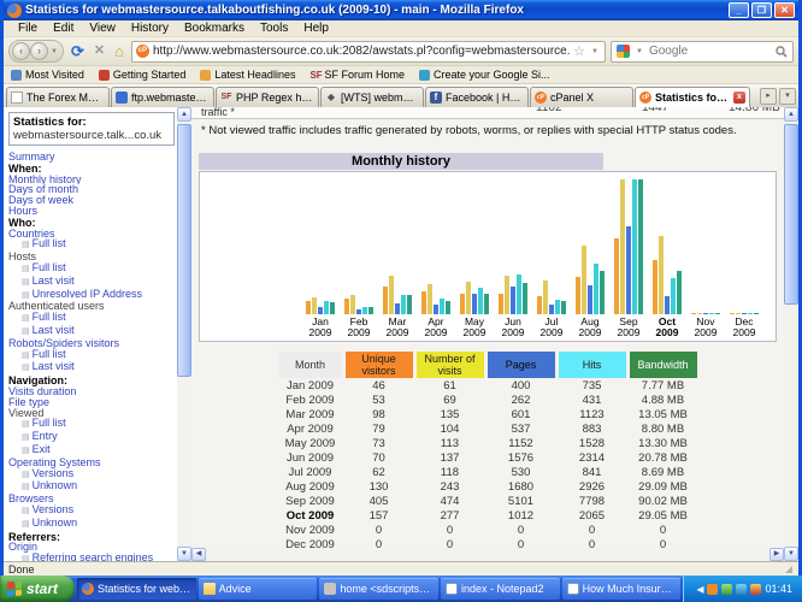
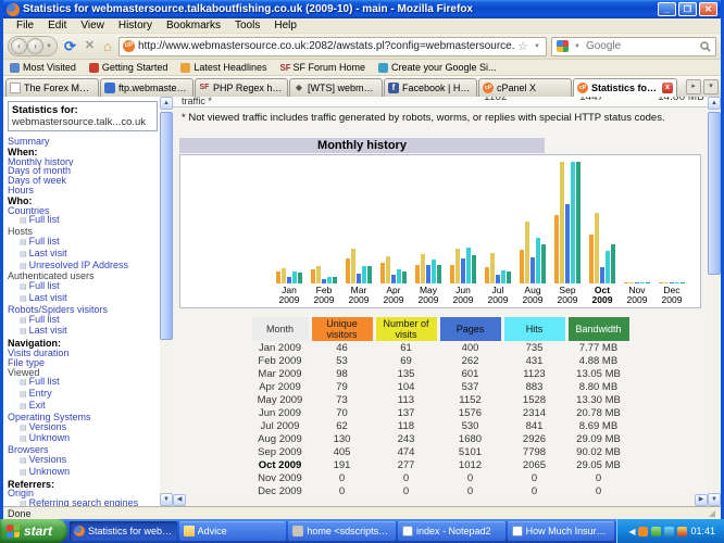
  Statistics for webmastersource.talkaboutfishing.co.uk (2009-10) - main - Mozilla Firefox
  _
  ❐
  ✕
  File
  Edit
  View
  History
  Bookmarks
  Tools
  Help
  ‹
  ›
  ⟳
  ✕
  ⌂
  http://www.webmastersource.co.uk:2082/awstats.pl?config=webmastersource.
  ☆
  Google
  Most Visited
  Getting Started
  Latest Headlines
  SF
  SF Forum Home
  Create your Google Si...
  The Forex Mark
  ftp.webmasterso
  ◆
  f
  Facebook | Hom
  cPanel X
  Statistics for ..
  Statistics for:
  webmastersource.talk...co.uk
  Summary
  When:
  Monthly history
  Days of month
  Days of week
  Hours
  Who:
  Countries
  Full list
  Hosts
  Full list
  Last visit
  Unresolved IP Address
  Authenticated users
  Full list
  Last visit
  Robots/Spiders visitors
  Full list
  Last visit
  Navigation:
  Visits duration
  File type
  Viewed
  Full list
  Entry
  Exit
  Operating Systems
  Versions
  Unknown
  Browsers
  Versions
  Unknown
  Referrers:
  Origin
  Referring search engines
  traffic *
  1102
  1447
  14.86 MB
  * Not viewed traffic includes traffic generated by robots, worms, or replies with special HTTP status codes.
  Monthly history
  Jan
  2009
  Feb
  2009
  Mar
  2009
  Apr
  2009
  May
  2009
  Jun
  2009
  Jul
  2009
  Aug
  2009
  Sep
  2009
  Oct
  2009
  Nov
  2009
  Dec
  2009
  Month	Unique visitors	Number of visits	Pages	Hits	Bandwidth
  Jan 2009	46	61	400	735	7.77 MB
  Feb 2009	53	69	262	431	4.88 MB
  Mar 2009	98	135	601	1123	13.05 MB
  Apr 2009	79	104	537	883	8.80 MB
  May 2009	73	113	1152	1528	13.30 MB
  Jun 2009	70	137	1576	2314	20.78 MB
  Jul 2009	62	118	530	841	8.69 MB
  Aug 2009	130	243	1680	2926	29.09 MB
  Sep 2009	405	474	5101	7798	90.02 MB
- Oct 2009	157	277	1012	2065	29.05 MB
+ Oct 2009	191	277	1012	2065	29.05 MB
  Nov 2009	0	0	0	0	0
  Dec 2009	0	0	0	0	0
  Done
  ◢
  start
  Statistics for webm.
  Advice
  home <sdscriptsal..
  index - Notepad2
  How Much Insuran.
  ◀
  01:41
